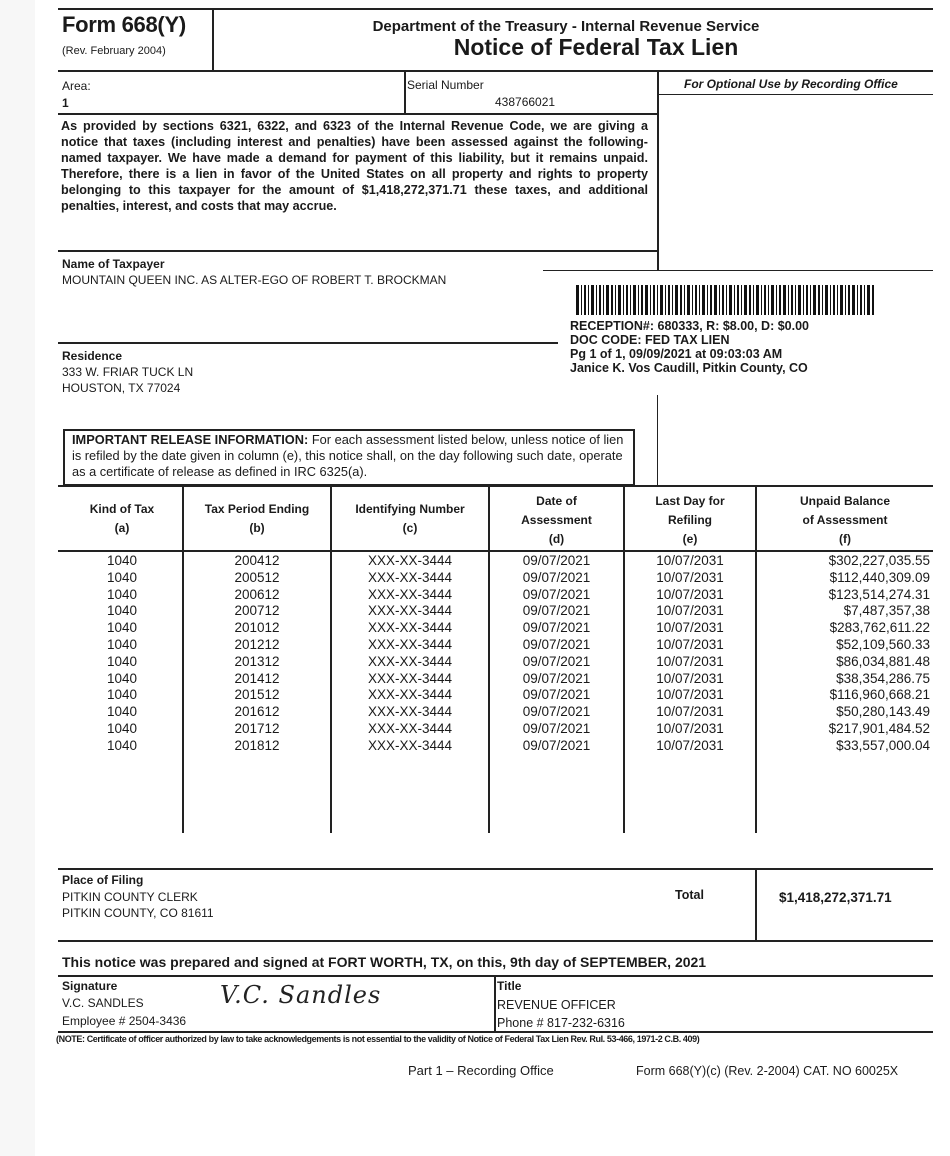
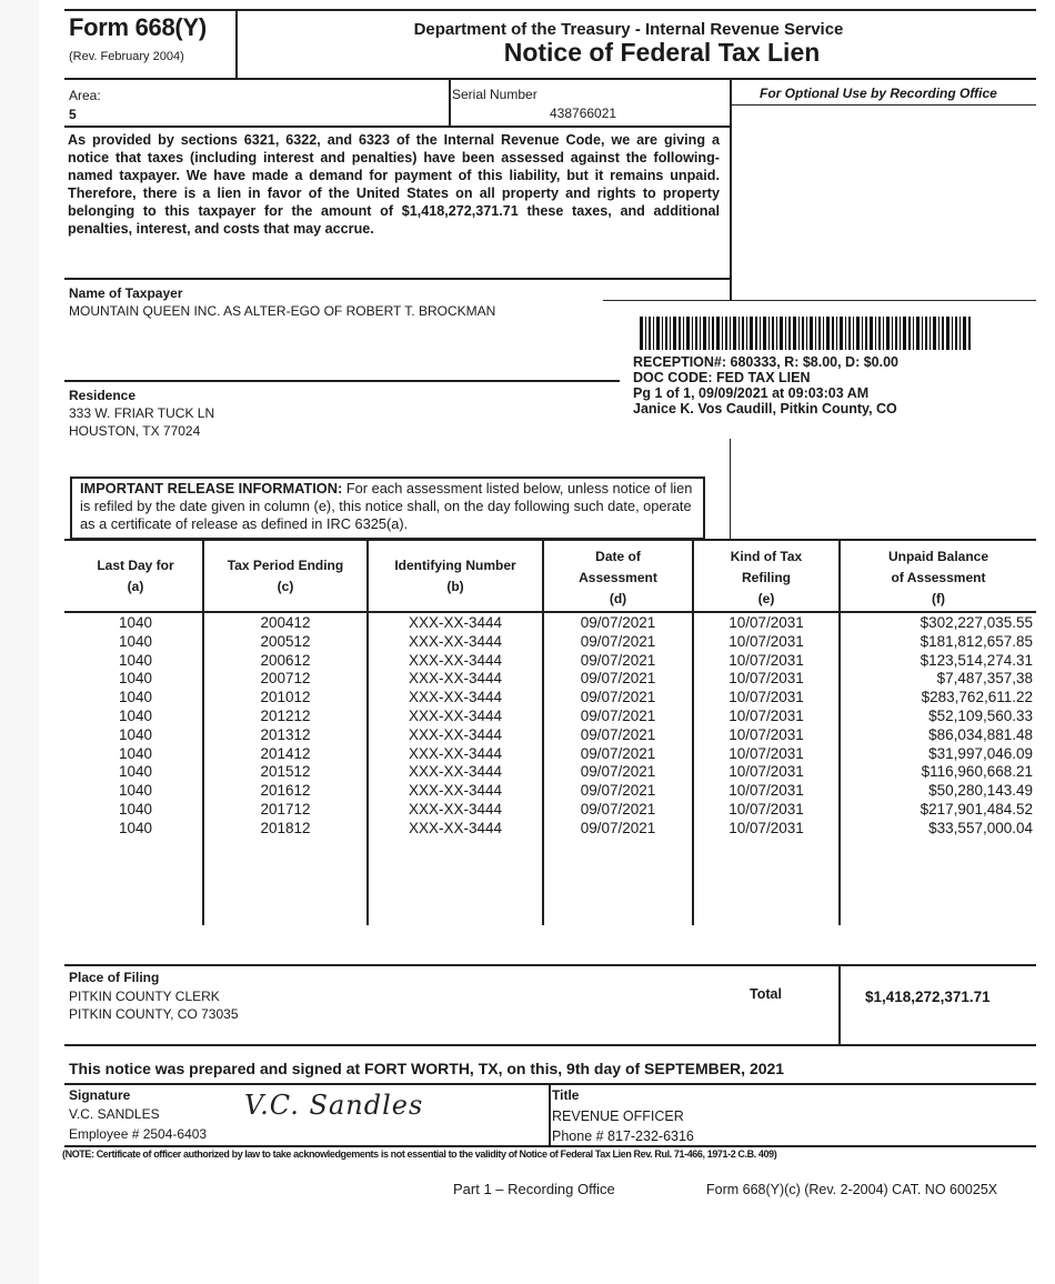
  Form 668(Y)
  (Rev. February 2004)
  Department of the Treasury - Internal Revenue Service
  Notice of Federal Tax Lien
  Area:
- 1
+ 5
  Serial Number
  438766021
  For Optional Use by Recording Office
  As provided by sections 6321, 6322, and 6323 of the Internal Revenue Code, we are giving a notice that taxes (including interest and penalties) have been assessed against the following-named taxpayer. We have made a demand for payment of this liability, but it remains unpaid. Therefore, there is a lien in favor of the United States on all property and rights to property belonging to this taxpayer for the amount of $1,418,272,371.71 these taxes, and additional penalties, interest, and costs that may accrue.
  Name of Taxpayer
  MOUNTAIN QUEEN INC. AS ALTER-EGO OF ROBERT T. BROCKMAN
  RECEPTION#: 680333, R: $8.00, D: $0.00
  DOC CODE: FED TAX LIEN
  Pg 1 of 1, 09/09/2021 at 09:03:03 AM
  Janice K. Vos Caudill, Pitkin County, CO
  Residence
  333 W. FRIAR TUCK LN
  HOUSTON, TX 77024
  IMPORTANT RELEASE INFORMATION: For each assessment listed below, unless notice of lien is refiled by the date given in column (e), this notice shall, on the day following such date, operate as a certificate of release as defined in IRC 6325(a).
- Kind of Tax
+ Last Day for
  (a)
  Tax Period Ending
- (b)
+ (c)
  Identifying Number
- (c)
+ (b)
  Date of
  Assessment
  (d)
- Last Day for
+ Kind of Tax
  Refiling
  (e)
  Unpaid Balance
  of Assessment
  (f)
  1040
  200412
  XXX-XX-3444
  09/07/2021
  10/07/2031
  $302,227,035.55
  1040
  200512
  XXX-XX-3444
  09/07/2021
  10/07/2031
- $112,440,309.09
+ $181,812,657.85
  1040
  200612
  XXX-XX-3444
  09/07/2021
  10/07/2031
  $123,514,274.31
  1040
  200712
  XXX-XX-3444
  09/07/2021
  10/07/2031
  $7,487,357,38
  1040
  201012
  XXX-XX-3444
  09/07/2021
  10/07/2031
  $283,762,611.22
  1040
  201212
  XXX-XX-3444
  09/07/2021
  10/07/2031
  $52,109,560.33
  1040
  201312
  XXX-XX-3444
  09/07/2021
  10/07/2031
  $86,034,881.48
  1040
  201412
  XXX-XX-3444
  09/07/2021
  10/07/2031
- $38,354,286.75
+ $31,997,046.09
  1040
  201512
  XXX-XX-3444
  09/07/2021
  10/07/2031
  $116,960,668.21
  1040
  201612
  XXX-XX-3444
  09/07/2021
  10/07/2031
  $50,280,143.49
  1040
  201712
  XXX-XX-3444
  09/07/2021
  10/07/2031
  $217,901,484.52
  1040
  201812
  XXX-XX-3444
  09/07/2021
  10/07/2031
  $33,557,000.04
  Place of Filing
  PITKIN COUNTY CLERK
- PITKIN COUNTY, CO 81611
+ PITKIN COUNTY, CO 73035
  Total
  $1,418,272,371.71
  This notice was prepared and signed at FORT WORTH, TX, on this, 9th day of SEPTEMBER, 2021
  Signature
  V.C. SANDLES
- Employee # 2504-3436
+ Employee # 2504-6403
  V.C. Sandles
  Title
  REVENUE OFFICER
  Phone # 817-232-6316
- (NOTE: Certificate of officer authorized by law to take acknowledgements is not essential to the validity of Notice of Federal Tax Lien Rev. Rul. 53-466, 1971-2 C.B. 409)
+ (NOTE: Certificate of officer authorized by law to take acknowledgements is not essential to the validity of Notice of Federal Tax Lien Rev. Rul. 71-466, 1971-2 C.B. 409)
  Part 1 – Recording Office
  Form 668(Y)(c) (Rev. 2-2004) CAT. NO 60025X
